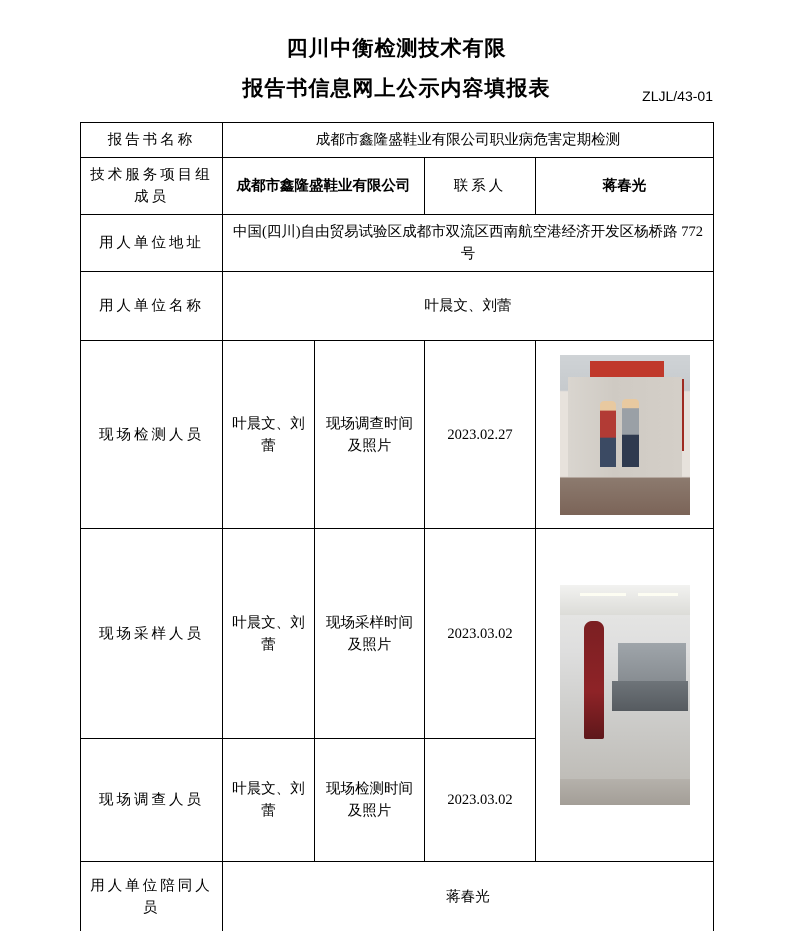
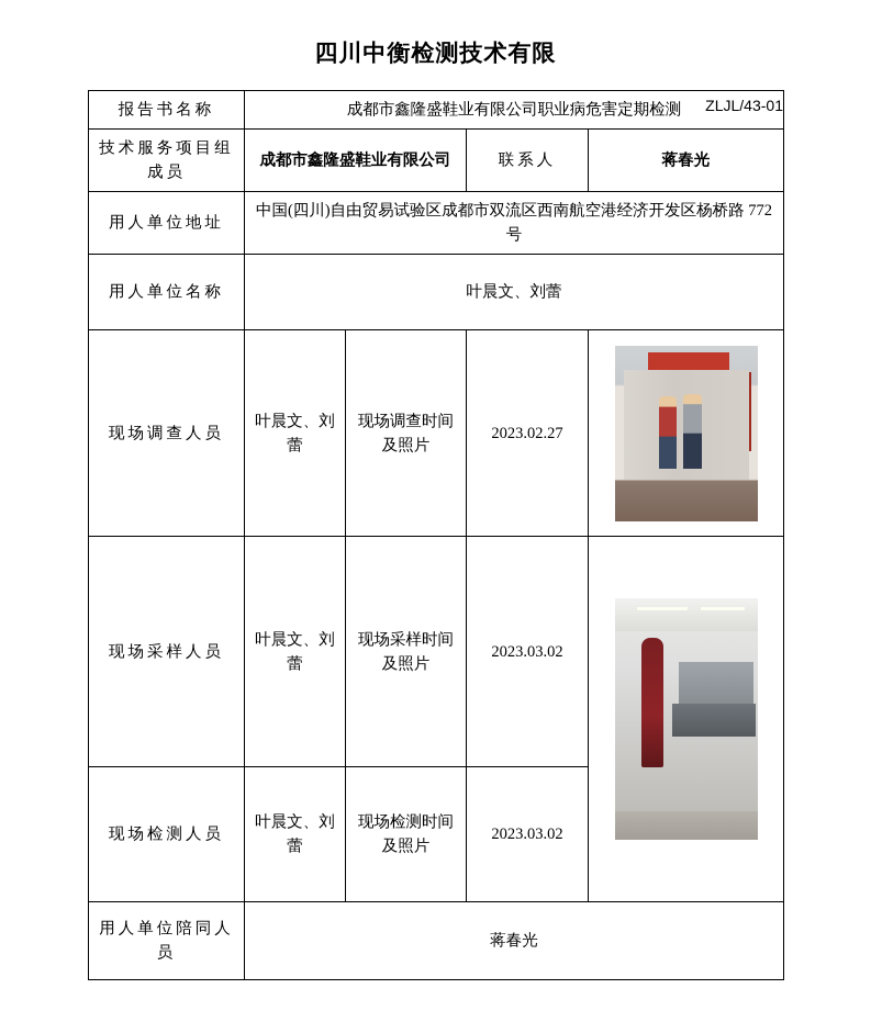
  四川中衡检测技术有限
- 报告书信息网上公示内容填报表
  ZLJL/43-01
  报告书名称	成都市鑫隆盛鞋业有限公司职业病危害定期检测
  技术服务项目组成员	成都市鑫隆盛鞋业有限公司	联系人	蒋春光
  用人单位地址	中国(四川)自由贸易试验区成都市双流区西南航空港经济开发区杨桥路 772 号
  用人单位名称	叶晨文、刘蕾
- 现场检测人员	叶晨文、刘蕾	现场调查时间及照片	2023.02.27
+ 现场调查人员	叶晨文、刘蕾	现场调查时间及照片	2023.02.27
  现场采样人员	叶晨文、刘蕾	现场采样时间及照片	2023.03.02
- 现场调查人员	叶晨文、刘蕾	现场检测时间及照片	2023.03.02
+ 现场检测人员	叶晨文、刘蕾	现场检测时间及照片	2023.03.02
  用人单位陪同人员	蒋春光
